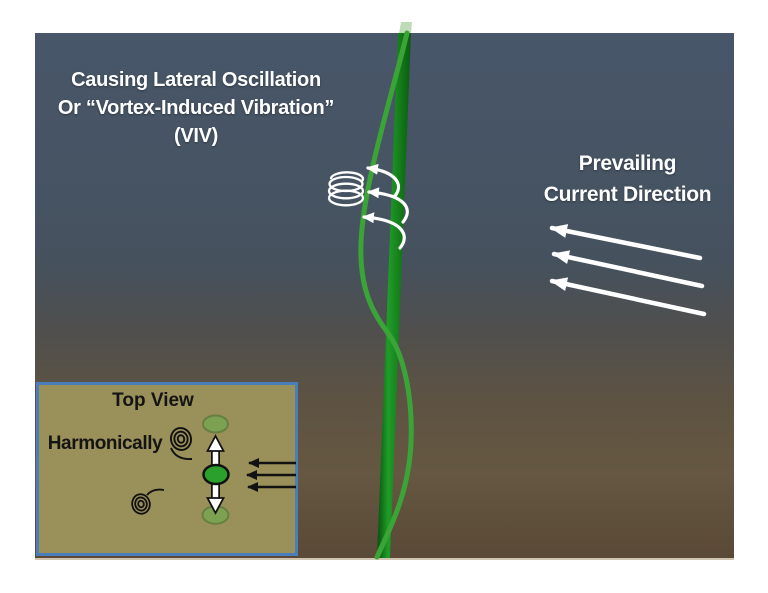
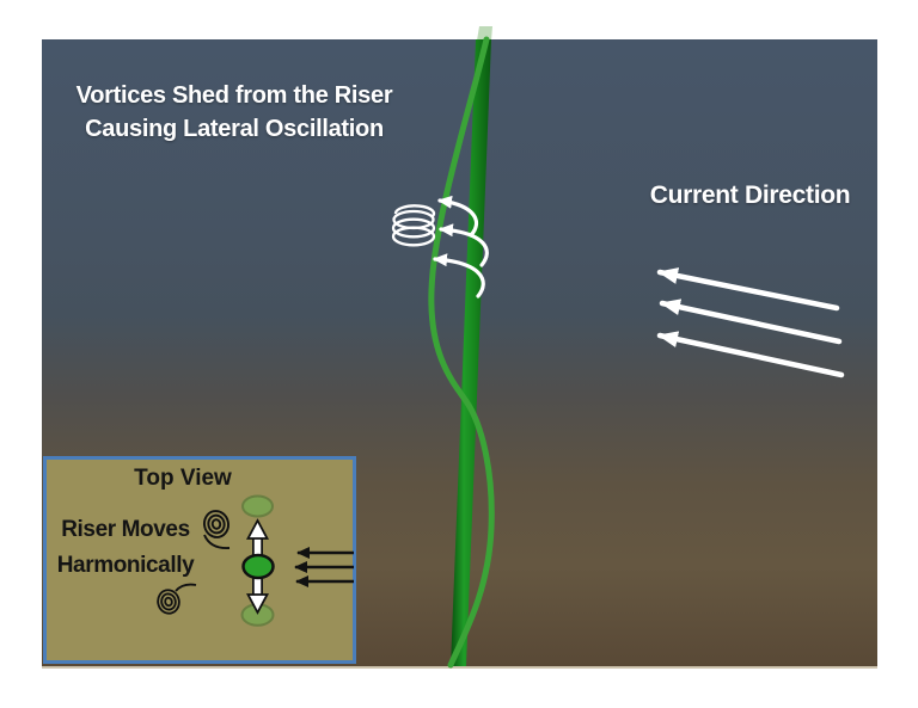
+ Vortices Shed from the Riser
  Causing Lateral Oscillation
- Or “Vortex-Induced Vibration”
- (VIV)
- Prevailing
  Current Direction
  Top View
+ Riser Moves
  Harmonically
